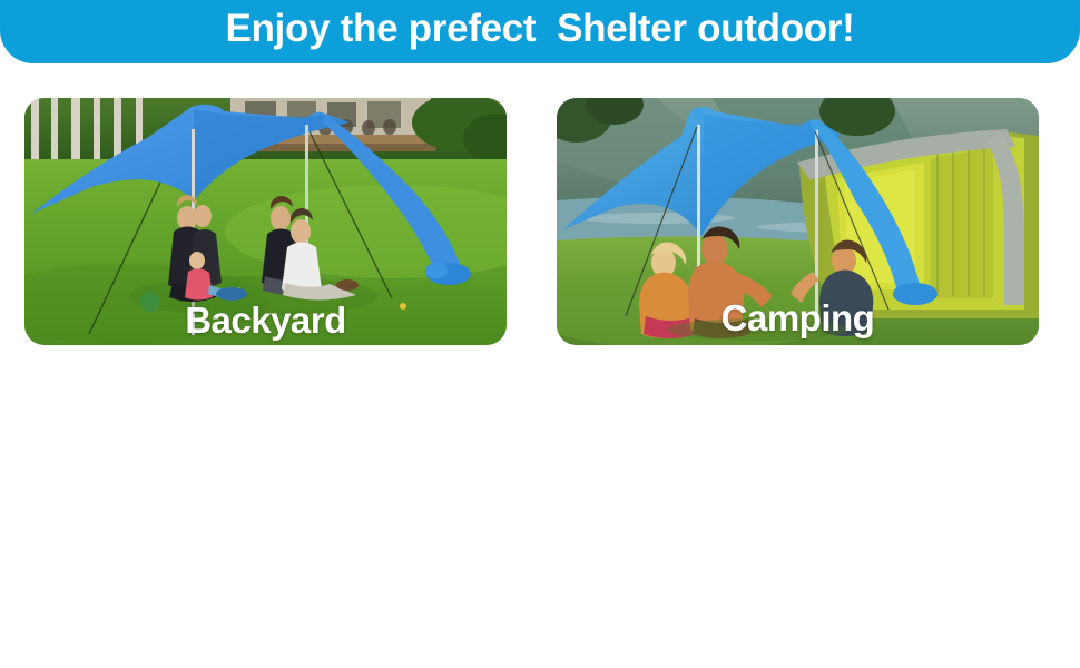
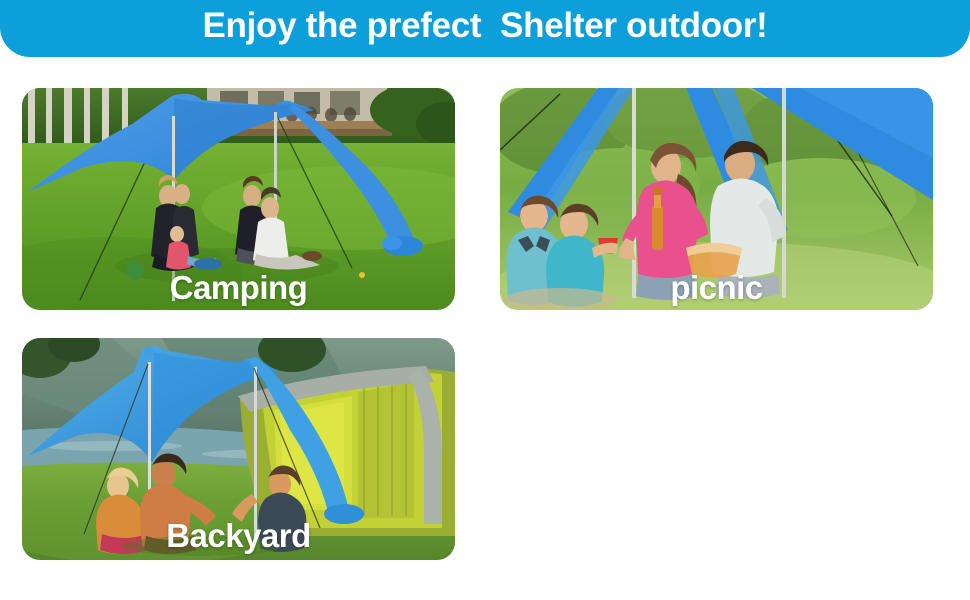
  Enjoy the prefect Shelter outdoor!
- Backyard
+ Camping
+ picnic
- Camping
+ Backyard
